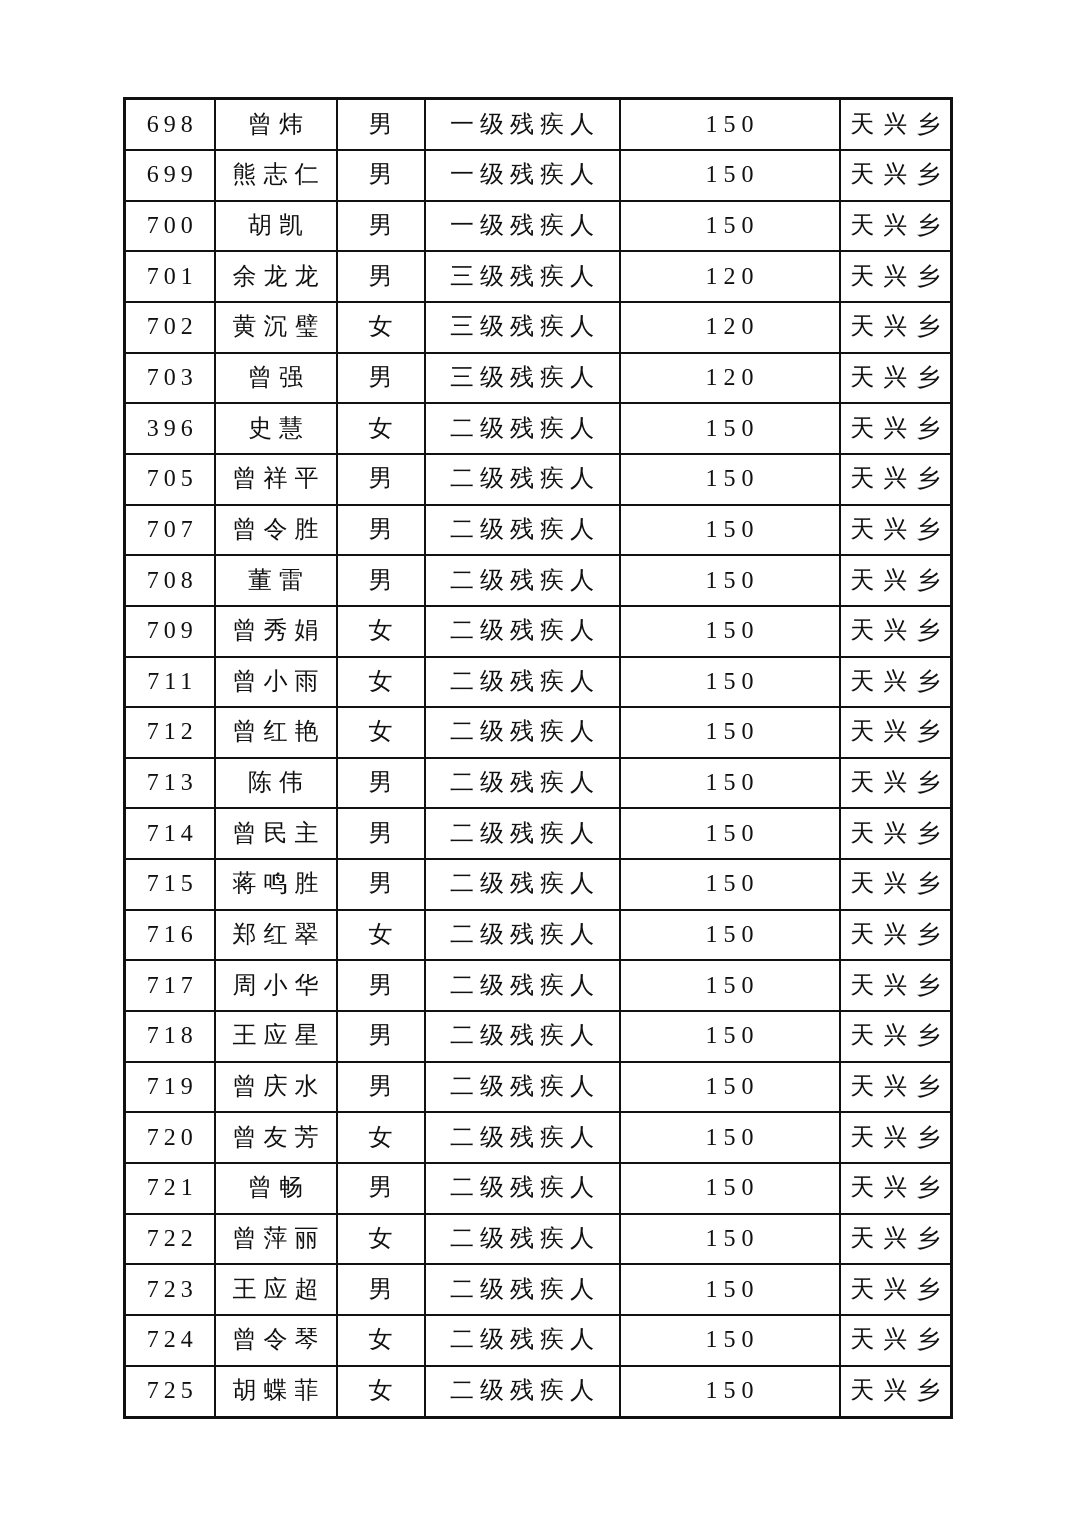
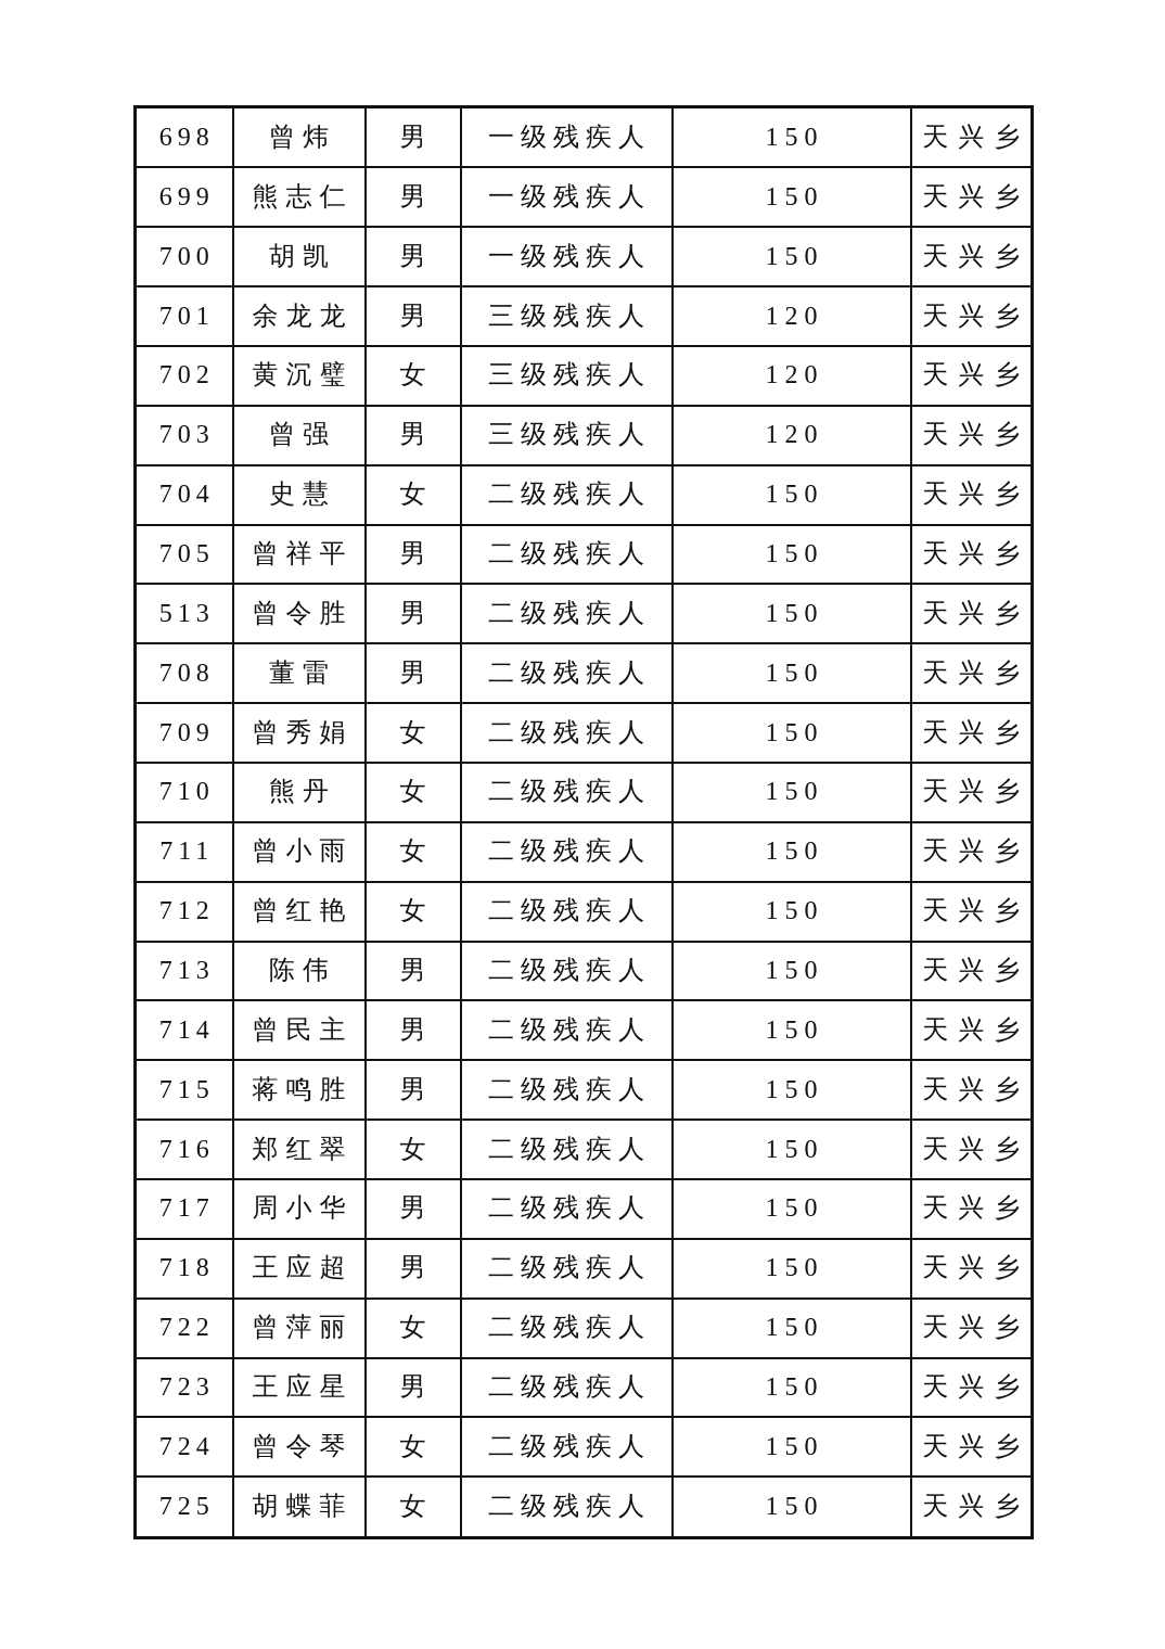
  698	曾炜	男	一级残疾人	150	天兴乡
  699	熊志仁	男	一级残疾人	150	天兴乡
  700	胡凯	男	一级残疾人	150	天兴乡
  701	余龙龙	男	三级残疾人	120	天兴乡
  702	黄沉璧	女	三级残疾人	120	天兴乡
  703	曾强	男	三级残疾人	120	天兴乡
- 396	史慧	女	二级残疾人	150	天兴乡
+ 704	史慧	女	二级残疾人	150	天兴乡
  705	曾祥平	男	二级残疾人	150	天兴乡
- 707	曾令胜	男	二级残疾人	150	天兴乡
+ 513	曾令胜	男	二级残疾人	150	天兴乡
  708	董雷	男	二级残疾人	150	天兴乡
  709	曾秀娟	女	二级残疾人	150	天兴乡
+ 710	熊丹	女	二级残疾人	150	天兴乡
  711	曾小雨	女	二级残疾人	150	天兴乡
  712	曾红艳	女	二级残疾人	150	天兴乡
  713	陈伟	男	二级残疾人	150	天兴乡
  714	曾民主	男	二级残疾人	150	天兴乡
  715	蒋鸣胜	男	二级残疾人	150	天兴乡
  716	郑红翠	女	二级残疾人	150	天兴乡
  717	周小华	男	二级残疾人	150	天兴乡
- 718	王应星	男	二级残疾人	150	天兴乡
+ 718	王应超	男	二级残疾人	150	天兴乡
- 719	曾庆水	男	二级残疾人	150	天兴乡
- 720	曾友芳	女	二级残疾人	150	天兴乡
- 721	曾畅	男	二级残疾人	150	天兴乡
  722	曾萍丽	女	二级残疾人	150	天兴乡
- 723	王应超	男	二级残疾人	150	天兴乡
+ 723	王应星	男	二级残疾人	150	天兴乡
  724	曾令琴	女	二级残疾人	150	天兴乡
  725	胡蝶菲	女	二级残疾人	150	天兴乡
